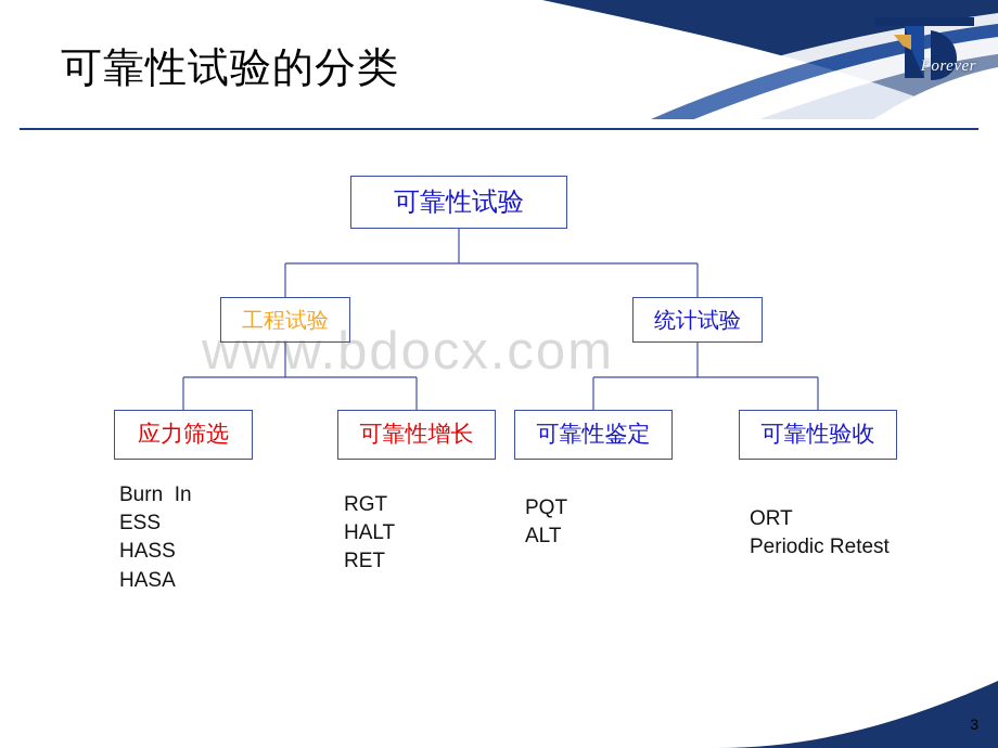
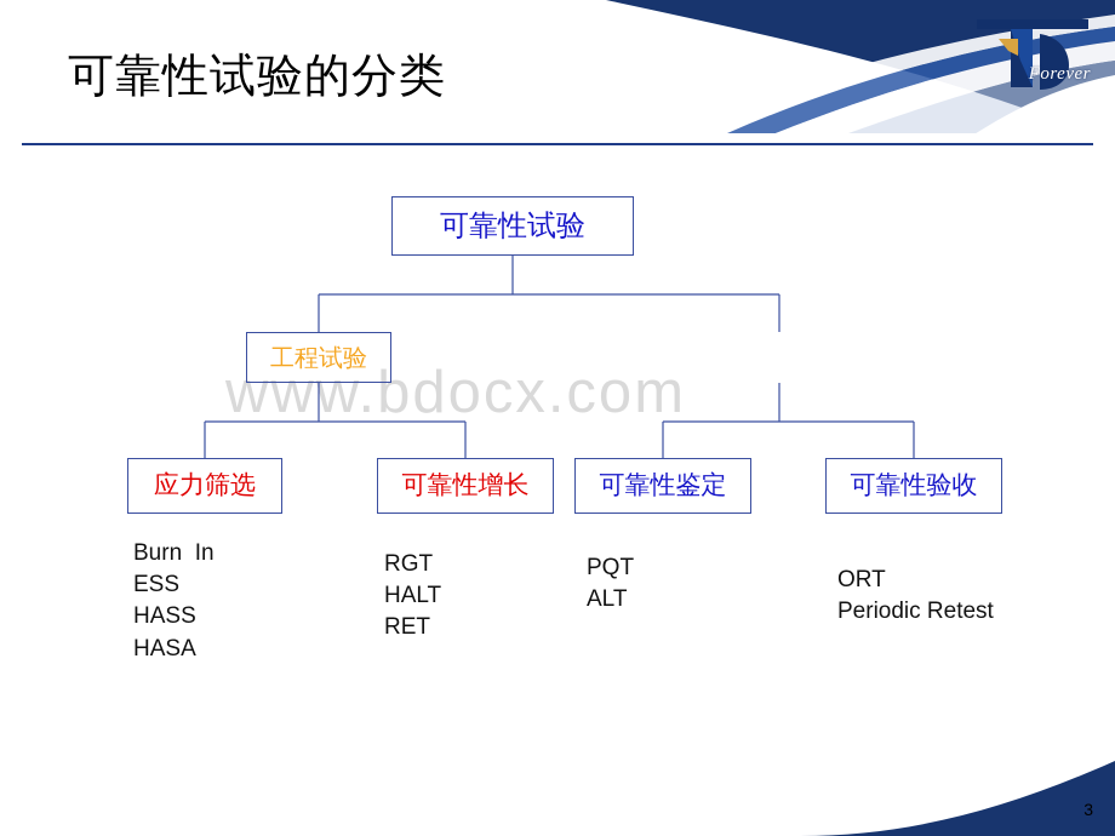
  Forever
  可靠性试验的分类
  www.bdocx.com
  可靠性试验
  工程试验
- 统计试验
  应力筛选
  可靠性增长
  可靠性鉴定
  可靠性验收
  Burn In
  ESS
  HASS
  HASA
  RGT
  HALT
  RET
  PQT
  ALT
  ORT
  Periodic Retest
  3
